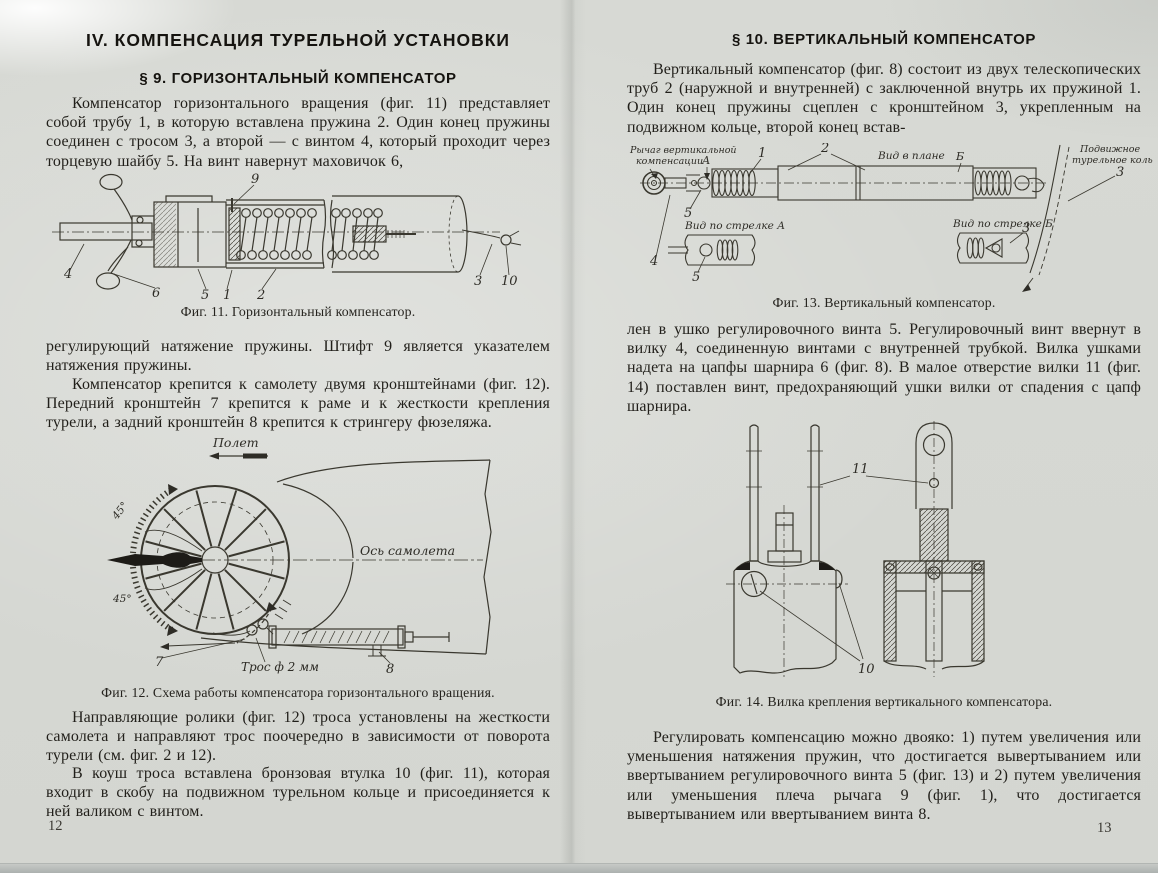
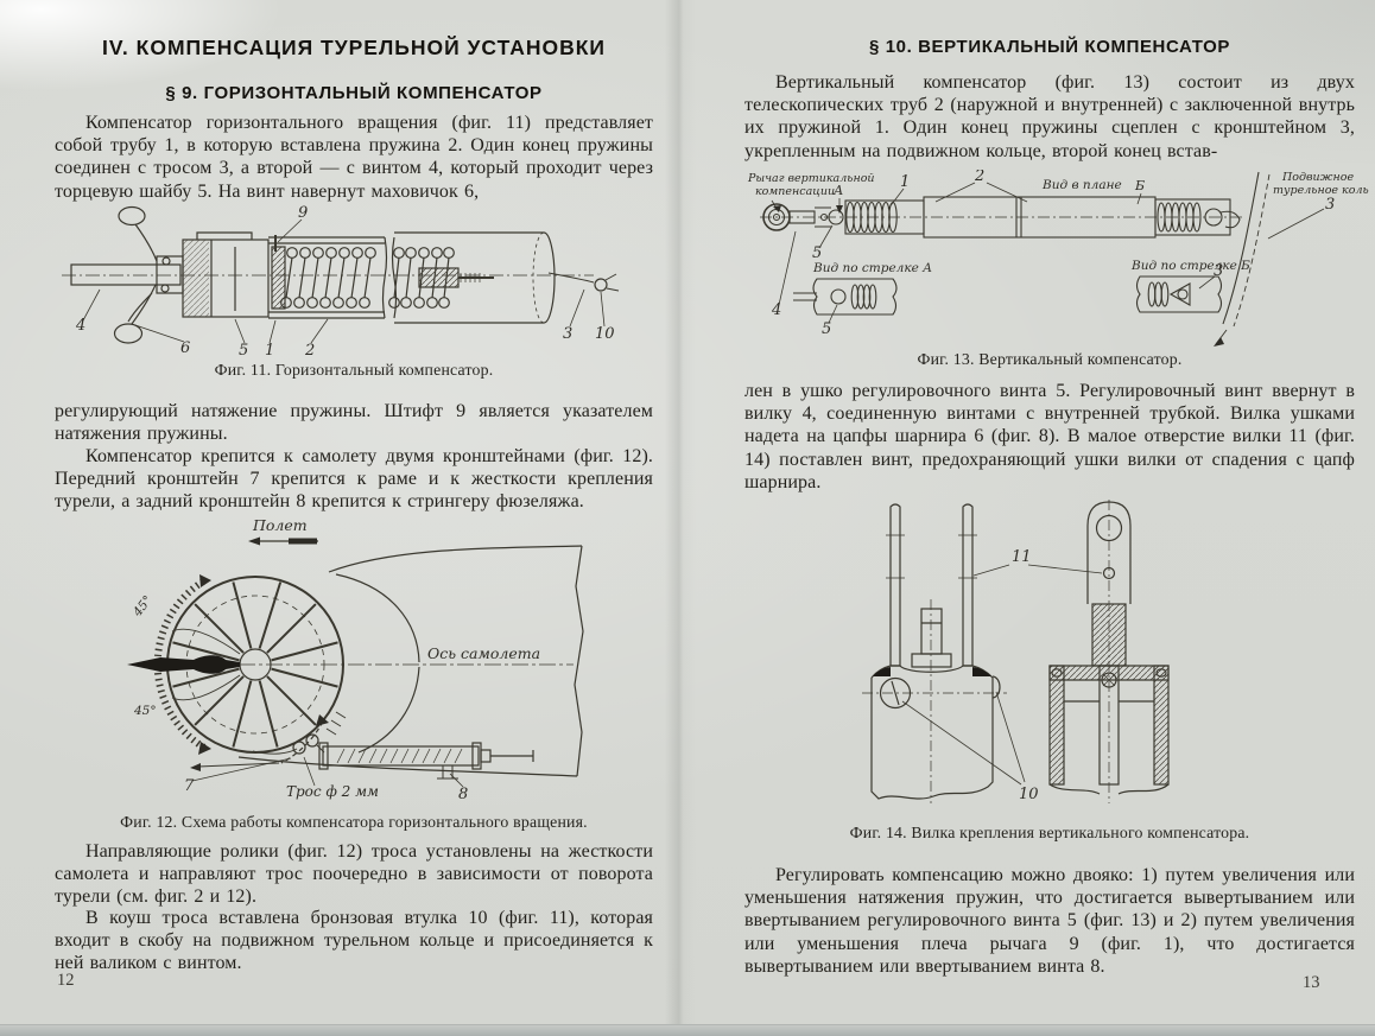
  IV. КОМПЕНСАЦИЯ ТУРЕЛЬНОЙ УСТАНОВКИ
  § 9. ГОРИЗОНТАЛЬНЫЙ КОМПЕНСАТОР
  Компенсатор горизонтального вращения (фиг. 11) представляет собой трубу 1, в которую вставлена пружина 2. Один конец пружины соединен с тросом 3, а второй — с винтом 4, который проходит через торцевую шайбу 5. На винт навернут маховичок 6,
  9
  4
  6
  5
  1
  2
  3
  10
  Фиг. 11. Горизонтальный компенсатор.
  регулирующий натяжение пружины. Штифт 9 является указателем натяжения пружины.
  Компенсатор крепится к самолету двумя кронштейнами (фиг. 12). Передний кронштейн 7 крепится к раме и к жесткости крепления турели, а задний кронштейн 8 крепится к стрингеру фюзеляжа.
  Полет
  Ось самолета
  45°
  7
  Трос ф 2 мм
  8
  Фиг. 12. Схема работы компенсатора горизонтального вращения.
  Направляющие ролики (фиг. 12) троса установлены на жесткости самолета и направляют трос поочередно в зависимости от поворота турели (см. фиг. 2 и 12).
  В коуш троса вставлена бронзовая втулка 10 (фиг. 11), которая входит в скобу на подвижном турельном кольце и присоединяется к ней валиком с винтом.
  12
  § 10. ВЕРТИКАЛЬНЫЙ КОМПЕНСАТОР
- Вертикальный компенсатор (фиг. 8) состоит из двух телескопических труб 2 (наружной и внутренней) с заключенной внутрь их пружиной 1. Один конец пружины сцеплен с кронштейном 3, укрепленным на подвижном кольце, второй конец встав-
+ Вертикальный компенсатор (фиг. 13) состоит из двух телескопических труб 2 (наружной и внутренней) с заключенной внутрь их пружиной 1. Один конец пружины сцеплен с кронштейном 3, укрепленным на подвижном кольце, второй конец встав-
  Рычаг вертикальной
  компенсации
  А
  1
  2
  Вид в плане
  Б
  Подвижное
  турельное коль
  3
  4
  5
  Вид по стрелке А
  5
  Вид по стрелке Б
  3
  Фиг. 13. Вертикальный компенсатор.
  лен в ушко регулировочного винта 5. Регулировочный винт ввернут в вилку 4, соединенную винтами с внутренней трубкой. Вилка ушками надета на цапфы шарнира 6 (фиг. 8). В малое отверстие вилки 11 (фиг. 14) поставлен винт, предохраняющий ушки вилки от спадения с цапф шарнира.
  11
  10
  Фиг. 14. Вилка крепления вертикального компенсатора.
  Регулировать компенсацию можно двояко: 1) путем увеличения или уменьшения натяжения пружин, что достигается вывертыванием или ввертыванием регулировочного винта 5 (фиг. 13) и 2) путем увеличения или уменьшения плеча рычага 9 (фиг. 1), что достигается вывертыванием или ввертыванием винта 8.
  13
